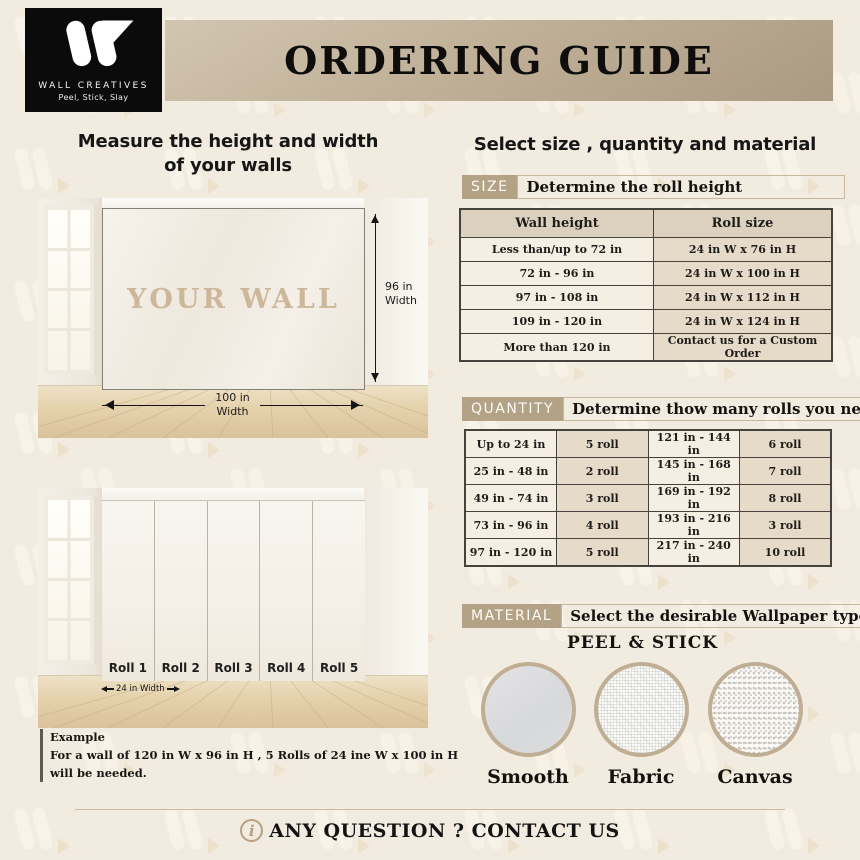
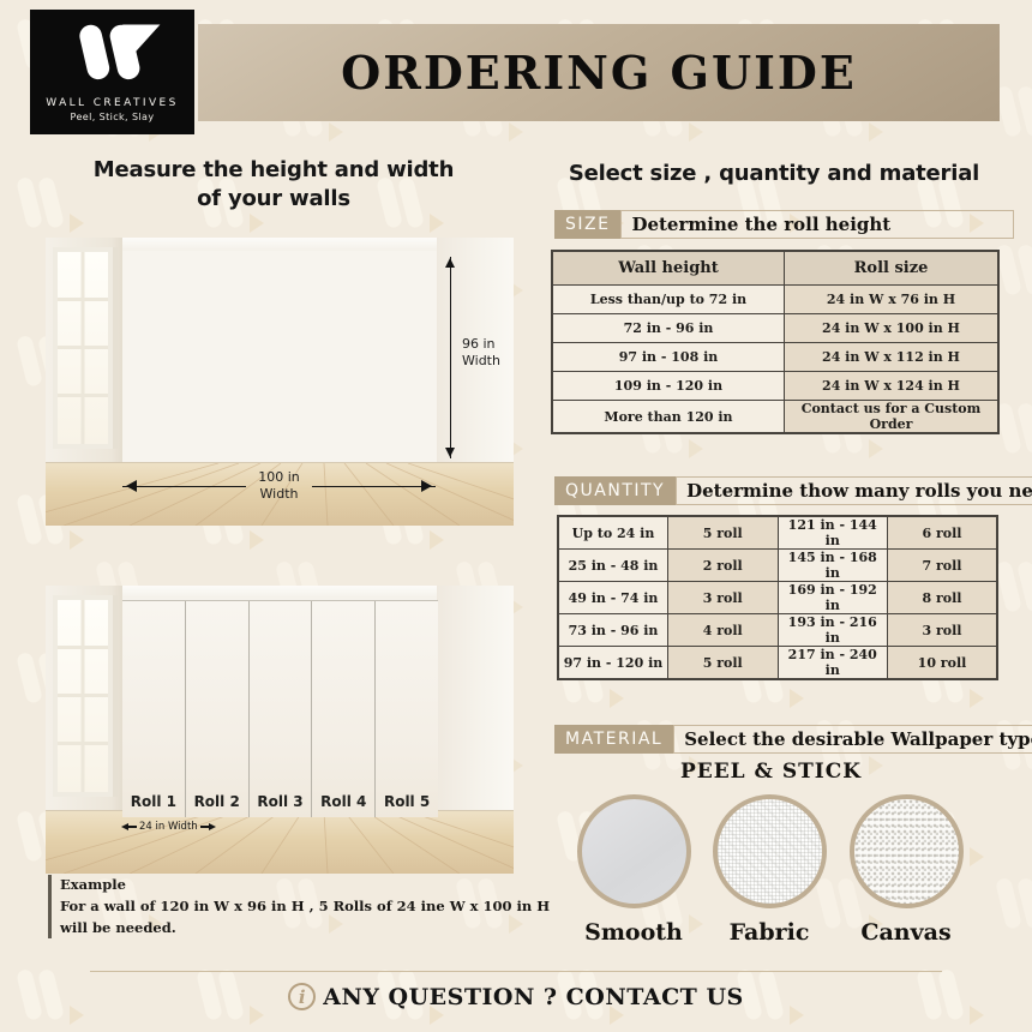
  ORDERING GUIDE
  WALL CREATIVES
  Peel, Stick, Slay
  Measure the height and width
  of your walls
- YOUR WALL
  96 in
  Width
  100 in
  Width
  Roll 1
  Roll 2
  Roll 3
  Roll 4
  Roll 5
  24 in Width
  Example
  For a wall of 120 in W x 96 in H , 5 Rolls of 24 ine W x 100 in H
  will be needed.
  Select size , quantity and material
  SIZE
  Determine the roll height
  Wall height	Roll size
  Less than/up to 72 in	24 in W x 76 in H
  72 in - 96 in	24 in W x 100 in H
  97 in - 108 in	24 in W x 112 in H
  109 in - 120 in	24 in W x 124 in H
  More than 120 in	Contact us for a Custom Order
  QUANTITY
  Determine thow many rolls you ne
  Up to 24 in	5 roll	121 in - 144 in	6 roll
  25 in - 48 in	2 roll	145 in - 168 in	7 roll
  49 in - 74 in	3 roll	169 in - 192 in	8 roll
  73 in - 96 in	4 roll	193 in - 216 in	3 roll
  97 in - 120 in	5 roll	217 in - 240 in	10 roll
  MATERIAL
  Select the desirable Wallpaper typ
  PEEL & STICK
  Smooth
  Fabric
  Canvas
  i
  ANY QUESTION ? CONTACT US
